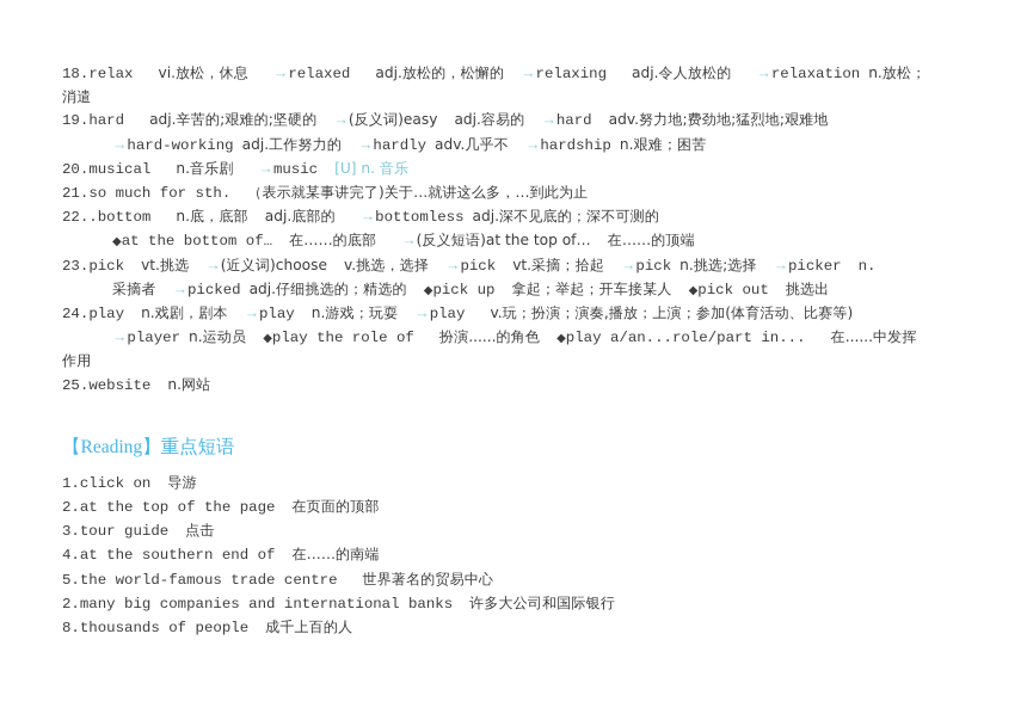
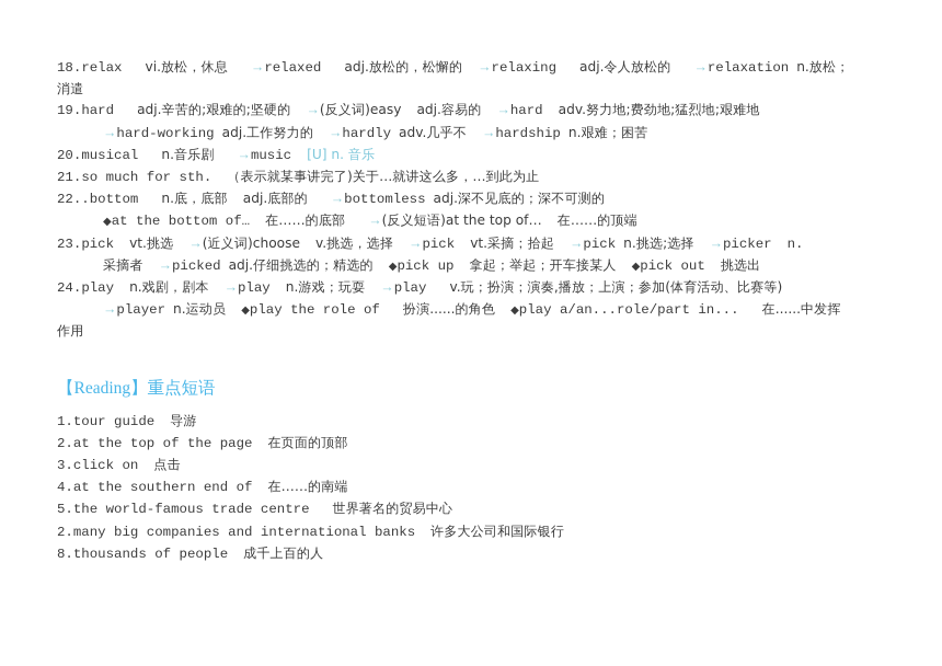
  18.relax vi.放松，休息 →relaxed adj.放松的，松懈的 →relaxing adj.令人放松的 →relaxation n.放松；
  消遣
  19.hard adj.辛苦的;艰难的;坚硬的 →(反义词)easy adj.容易的 →hard adv.努力地;费劲地;猛烈地;艰难地
  →hard-working adj.工作努力的 →hardly adv.几乎不 →hardship n.艰难；困苦
  20.musical n.音乐剧 →music [U] n. 音乐
  21.so much for sth. （表示就某事讲完了)关于…就讲这么多，…到此为止
  22..bottom n.底，底部 adj.底部的 →bottomless adj.深不见底的；深不可测的
  ◆at the bottom of… 在……的底部 →(反义短语)at the top of… 在……的顶端
  23.pick vt.挑选 →(近义词)choose v.挑选，选择 →pick vt.采摘；拾起 →pick n.挑选;选择 →picker n.
  采摘者 →picked adj.仔细挑选的；精选的 ◆pick up 拿起；举起；开车接某人 ◆pick out 挑选出
  24.play n.戏剧，剧本 →play n.游戏；玩耍 →play v.玩；扮演；演奏,播放；上演；参加(体育活动、比赛等)
  →player n.运动员 ◆play the role of 扮演......的角色 ◆play a/an...role/part in... 在......中发挥
  作用
- 25.website n.网站
  【Reading】重点短语
- 1.click on 导游
+ 1.tour guide 导游
  2.at the top of the page 在页面的顶部
- 3.tour guide 点击
+ 3.click on 点击
  4.at the southern end of 在……的南端
  5.the world-famous trade centre 世界著名的贸易中心
  2.many big companies and international banks 许多大公司和国际银行
  8.thousands of people 成千上百的人
